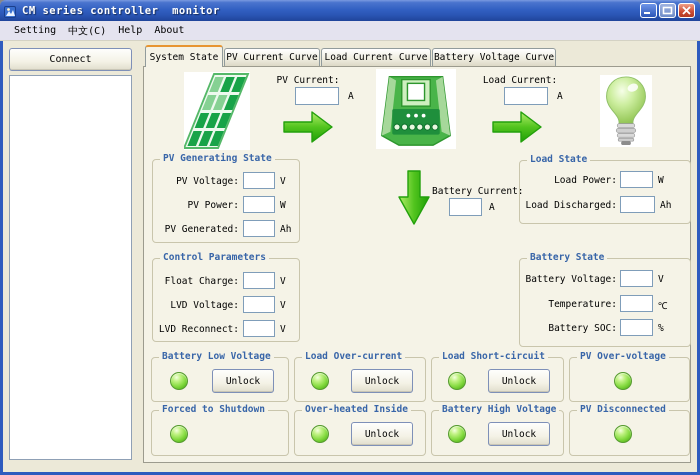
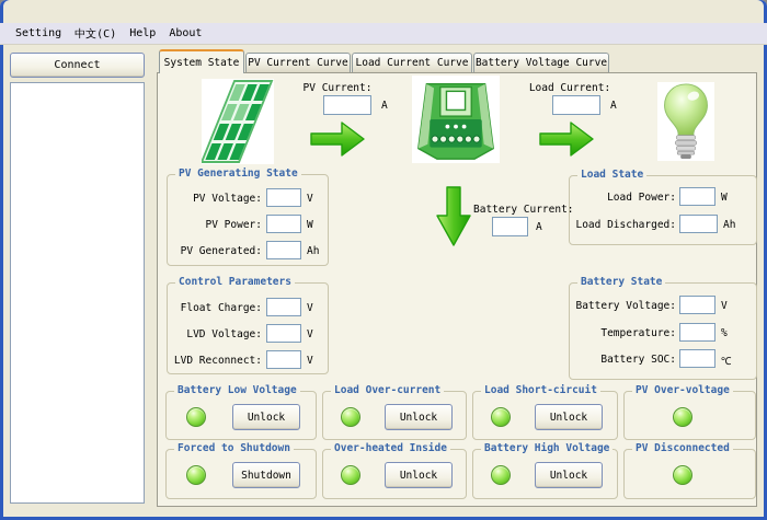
- CM series controller monitor
  Setting
  中文(C)
  Help
  About
  Connect
  System State
  PV Current Curve
  Load Current Curve
  Battery Voltage Curve
  PV Current:
  A
  Load Current:
  A
  PV Generating State
  PV Voltage:
  V
  PV Power:
  W
  PV Generated:
  Ah
  Battery Current:
  A
  Load State
  Load Power:
  W
  Load Discharged:
  Ah
  Control Parameters
  Float Charge:
  V
  LVD Voltage:
  V
  LVD Reconnect:
  V
  Battery State
  Battery Voltage:
  V
  Temperature:
- ℃
+ %
  Battery SOC:
- %
+ ℃
  Battery Low Voltage
  Unlock
  Load Over-current
  Unlock
  Load Short-circuit
  Unlock
  PV Over-voltage
  Forced to Shutdown
+ Shutdown
  Over-heated Inside
  Unlock
  Battery High Voltage
  Unlock
  PV Disconnected
